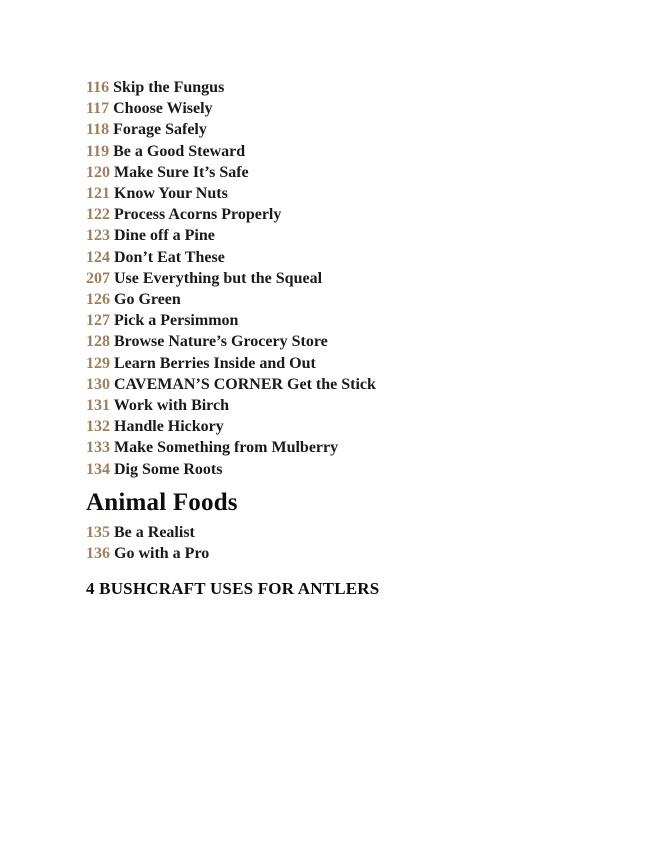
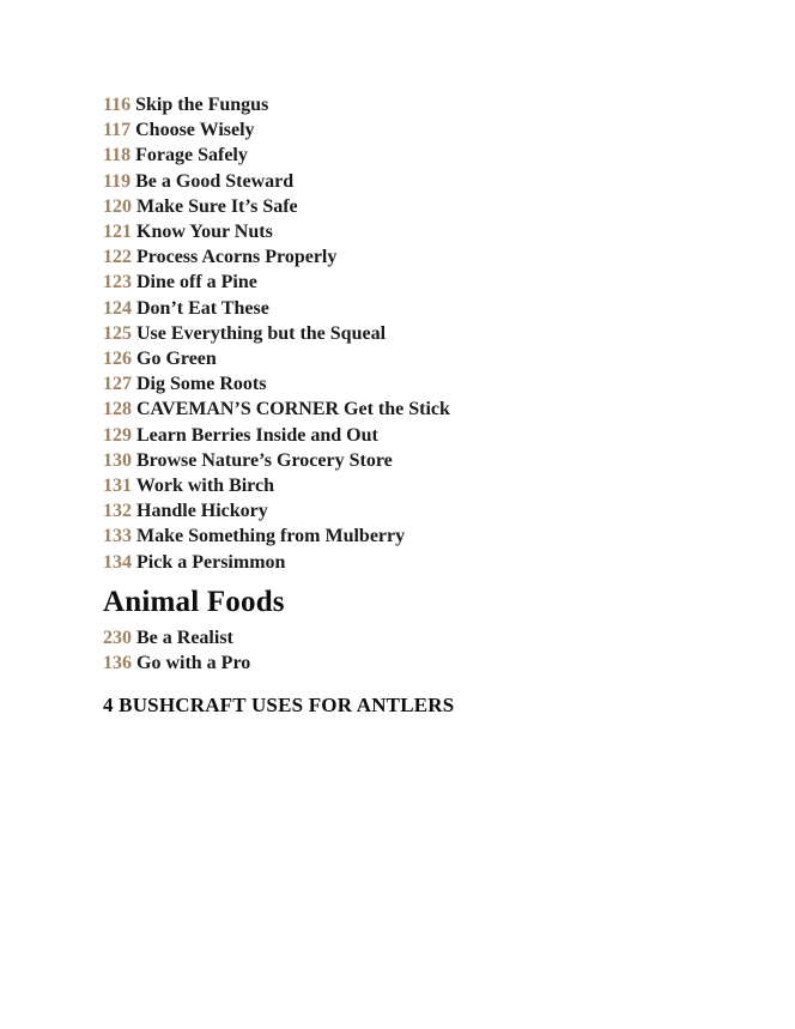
  116 Skip the Fungus
  117 Choose Wisely
  118 Forage Safely
  119 Be a Good Steward
  120 Make Sure It’s Safe
  121 Know Your Nuts
  122 Process Acorns Properly
  123 Dine off a Pine
  124 Don’t Eat These
- 207 Use Everything but the Squeal
+ 125 Use Everything but the Squeal
  126 Go Green
- 127 Pick a Persimmon
+ 127 Dig Some Roots
- 128 Browse Nature’s Grocery Store
+ 128 CAVEMAN’S CORNER Get the Stick
  129 Learn Berries Inside and Out
- 130 CAVEMAN’S CORNER Get the Stick
+ 130 Browse Nature’s Grocery Store
  131 Work with Birch
  132 Handle Hickory
  133 Make Something from Mulberry
- 134 Dig Some Roots
+ 134 Pick a Persimmon
  Animal Foods
- 135 Be a Realist
+ 230 Be a Realist
  136 Go with a Pro
  4 BUSHCRAFT USES FOR ANTLERS
